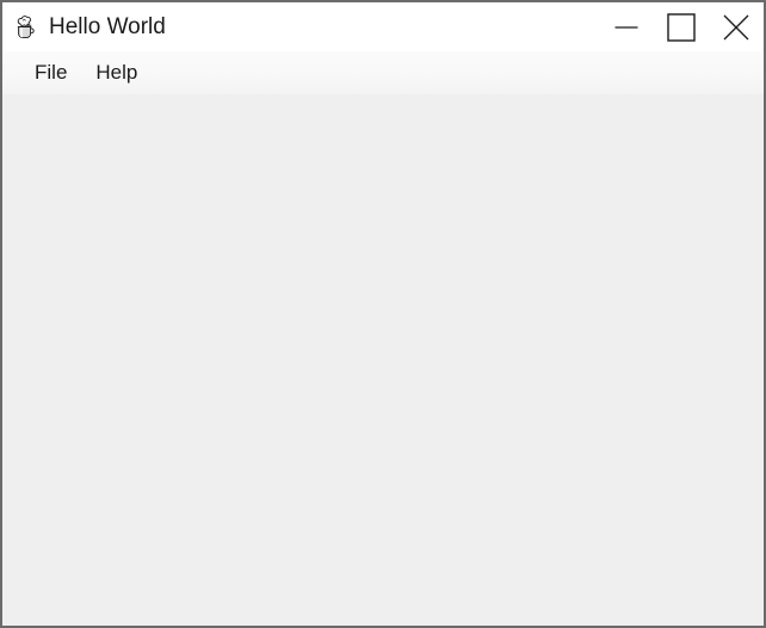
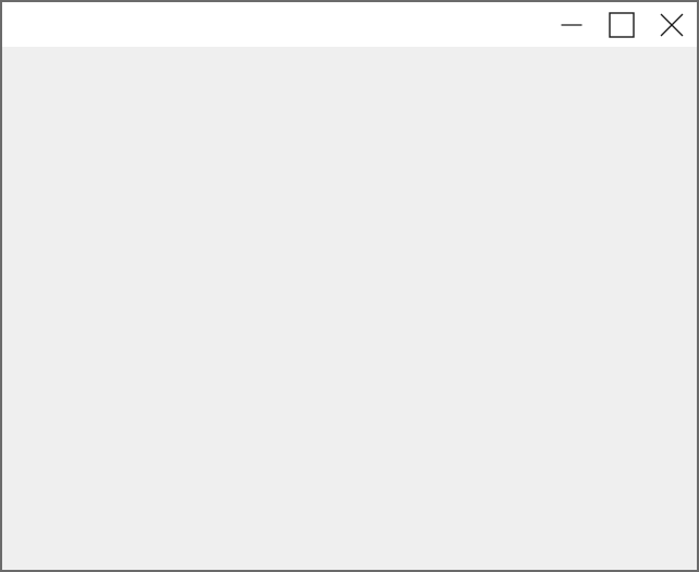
- Hello World
- File
- Help
